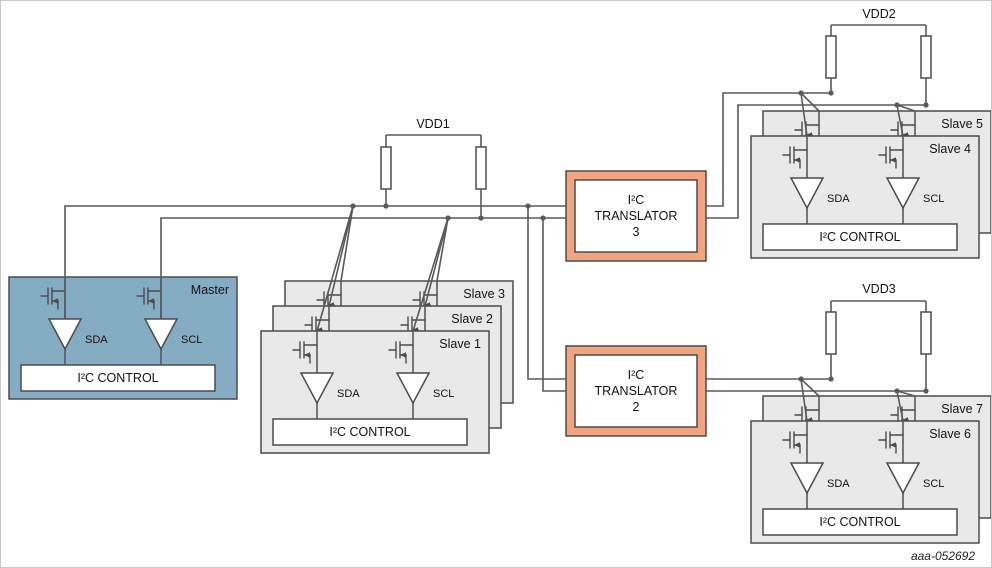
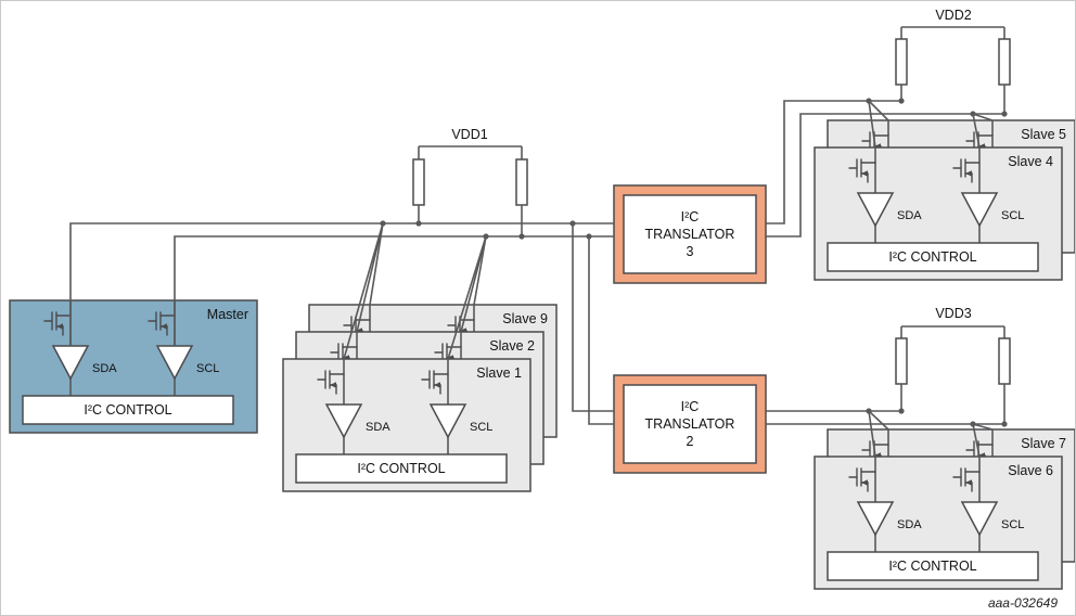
- Slave 3
+ Slave 9
  Slave 2
  Slave 1
  SDA
  SCL
  I²C CONTROL
  Master
  SDA
  SCL
  I²C CONTROL
  Slave 5
  Slave 4
  SDA
  SCL
  I²C CONTROL
  Slave 7
  Slave 6
  SDA
  SCL
  I²C CONTROL
  I²C
  TRANSLATOR
  3
  I²C
  TRANSLATOR
  2
  VDD1
  VDD2
  VDD3
- aaa-052692
+ aaa-032649
